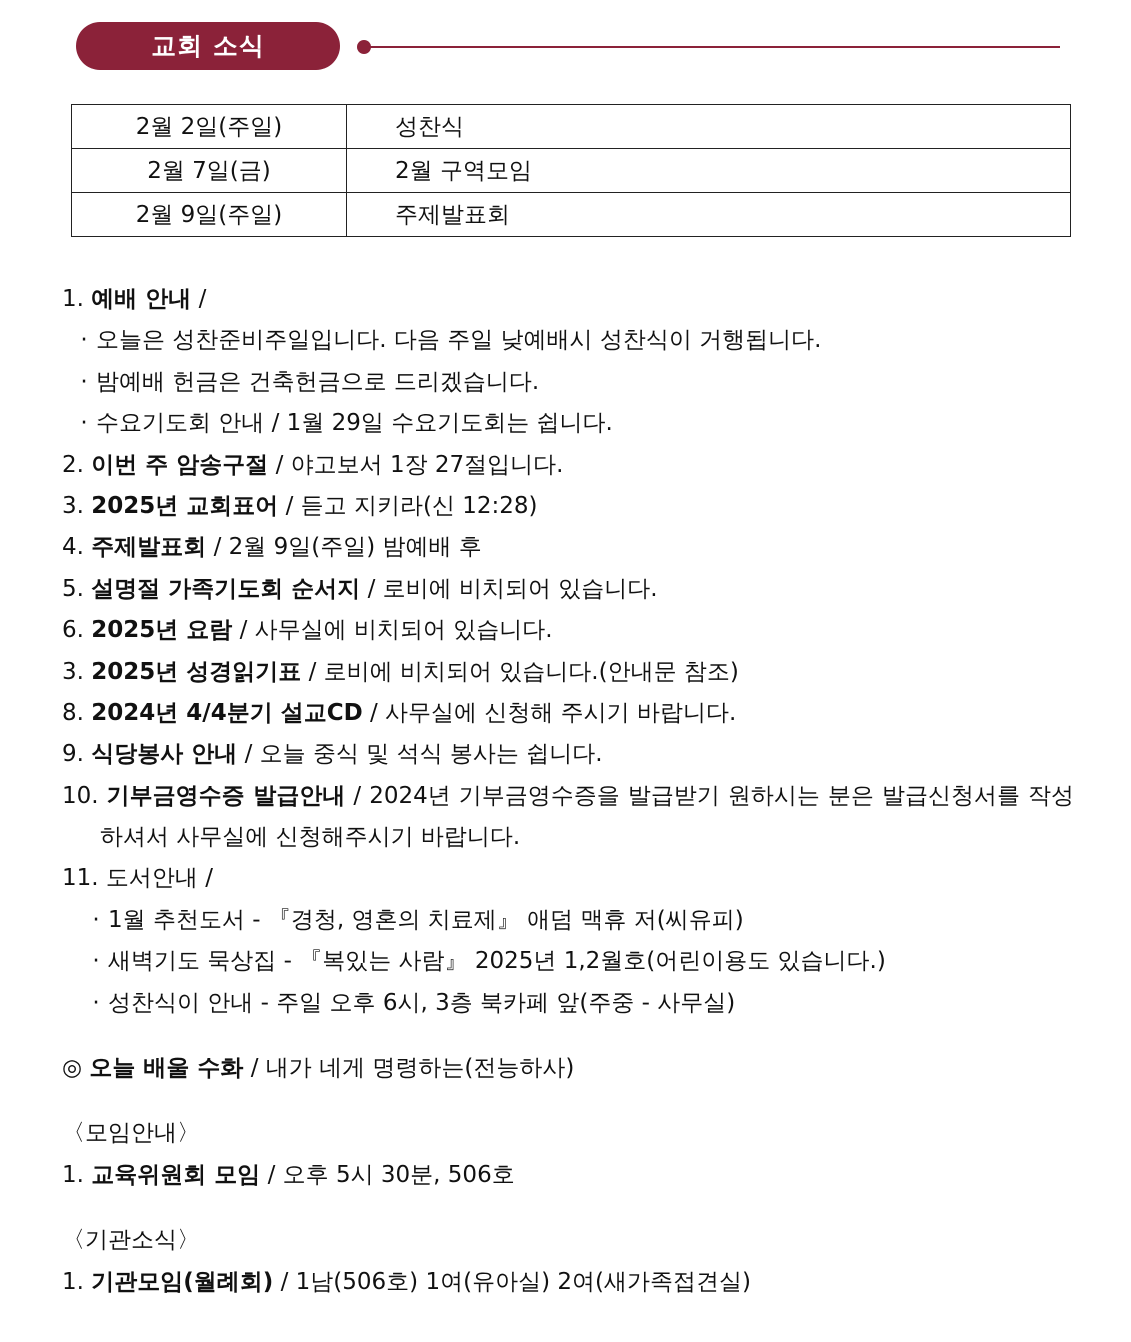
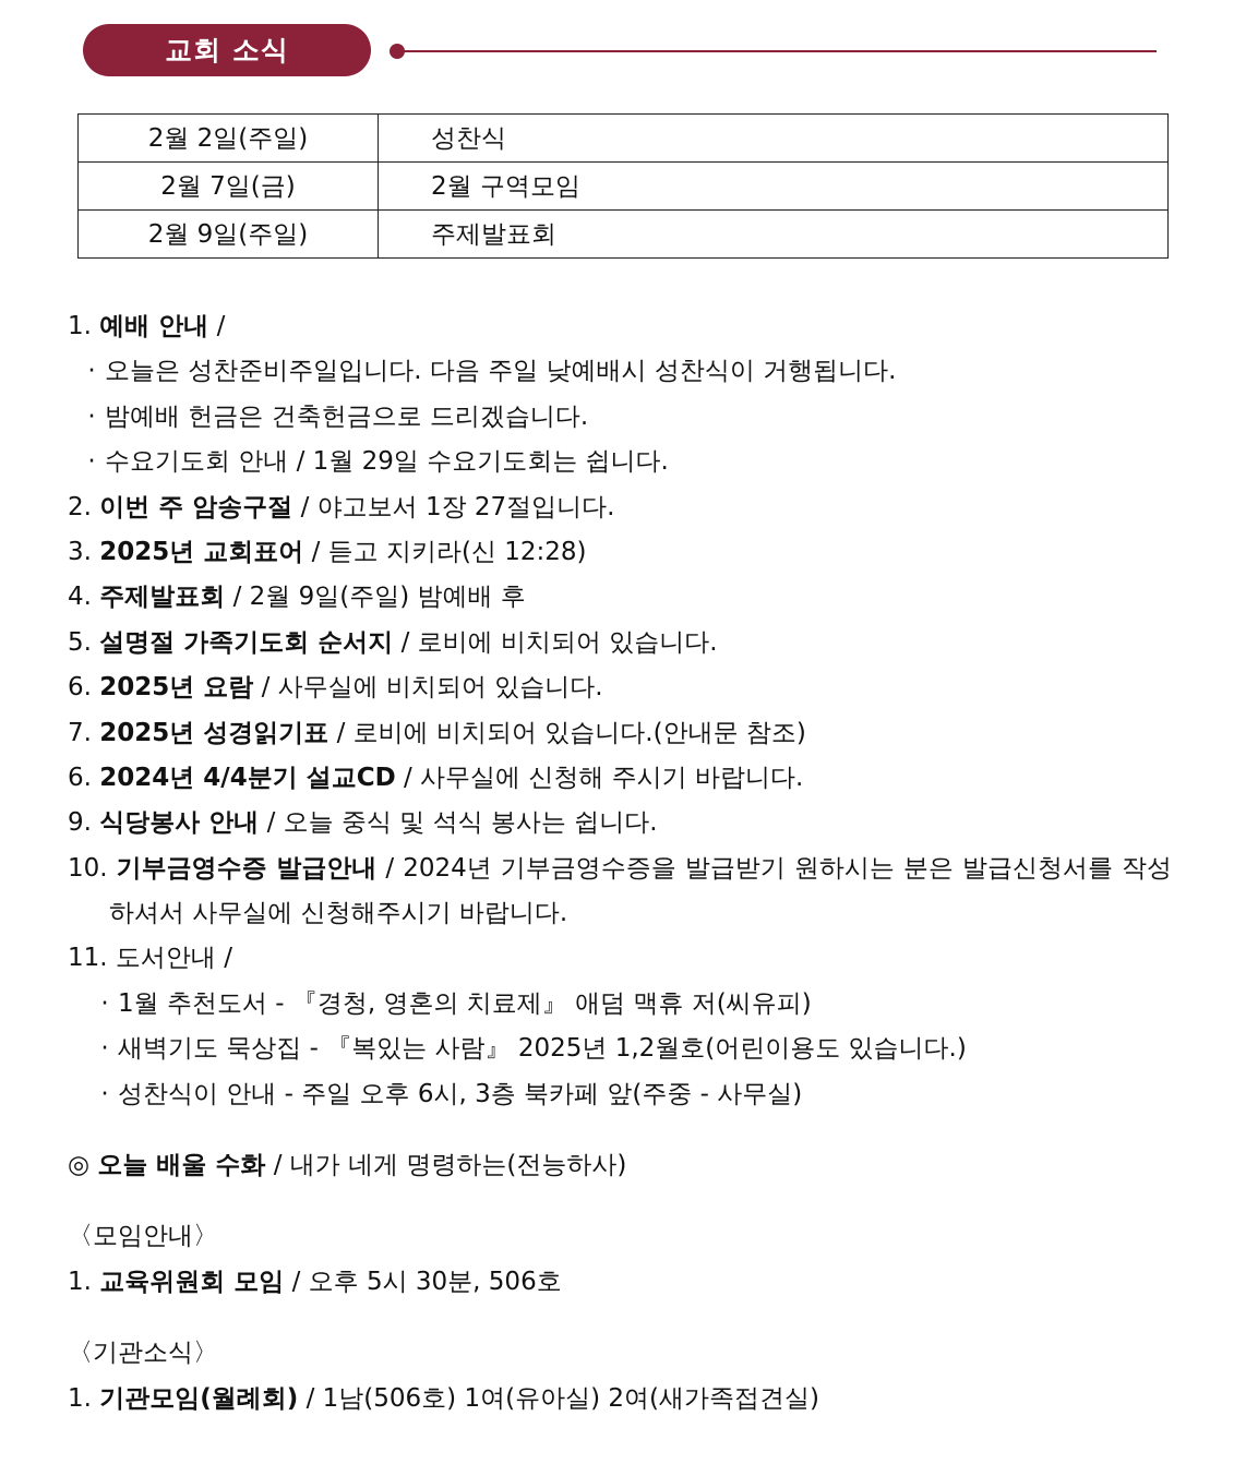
  교회 소식
  2월 2일(주일)	성찬식
  2월 7일(금)	2월 구역모임
  2월 9일(주일)	주제발표회
  1. 예배 안내 /
  · 오늘은 성찬준비주일입니다. 다음 주일 낮예배시 성찬식이 거행됩니다.
  · 밤예배 헌금은 건축헌금으로 드리겠습니다.
  · 수요기도회 안내 / 1월 29일 수요기도회는 쉽니다.
  2. 이번 주 암송구절 / 야고보서 1장 27절입니다.
  3. 2025년 교회표어 / 듣고 지키라(신 12:28)
  4. 주제발표회 / 2월 9일(주일) 밤예배 후
  5. 설명절 가족기도회 순서지 / 로비에 비치되어 있습니다.
  6. 2025년 요람 / 사무실에 비치되어 있습니다.
- 3. 2025년 성경읽기표 / 로비에 비치되어 있습니다.(안내문 참조)
+ 7. 2025년 성경읽기표 / 로비에 비치되어 있습니다.(안내문 참조)
- 8. 2024년 4/4분기 설교CD / 사무실에 신청해 주시기 바랍니다.
+ 6. 2024년 4/4분기 설교CD / 사무실에 신청해 주시기 바랍니다.
  9. 식당봉사 안내 / 오늘 중식 및 석식 봉사는 쉽니다.
  10. 기부금영수증 발급안내 / 2024년 기부금영수증을 발급받기 원하시는 분은 발급신청서를 작성
  하셔서 사무실에 신청해주시기 바랍니다.
  11. 도서안내 /
  · 1월 추천도서 - 『경청, 영혼의 치료제』 애덤 맥휴 저(씨유피)
  · 새벽기도 묵상집 - 『복있는 사람』 2025년 1,2월호(어린이용도 있습니다.)
  · 성찬식이 안내 - 주일 오후 6시, 3층 북카페 앞(주중 - 사무실)
  ◎ 오늘 배울 수화 / 내가 네게 명령하는(전능하사)
  〈모임안내〉
  1. 교육위원회 모임 / 오후 5시 30분, 506호
  〈기관소식〉
  1. 기관모임(월례회) / 1남(506호) 1여(유아실) 2여(새가족접견실)
